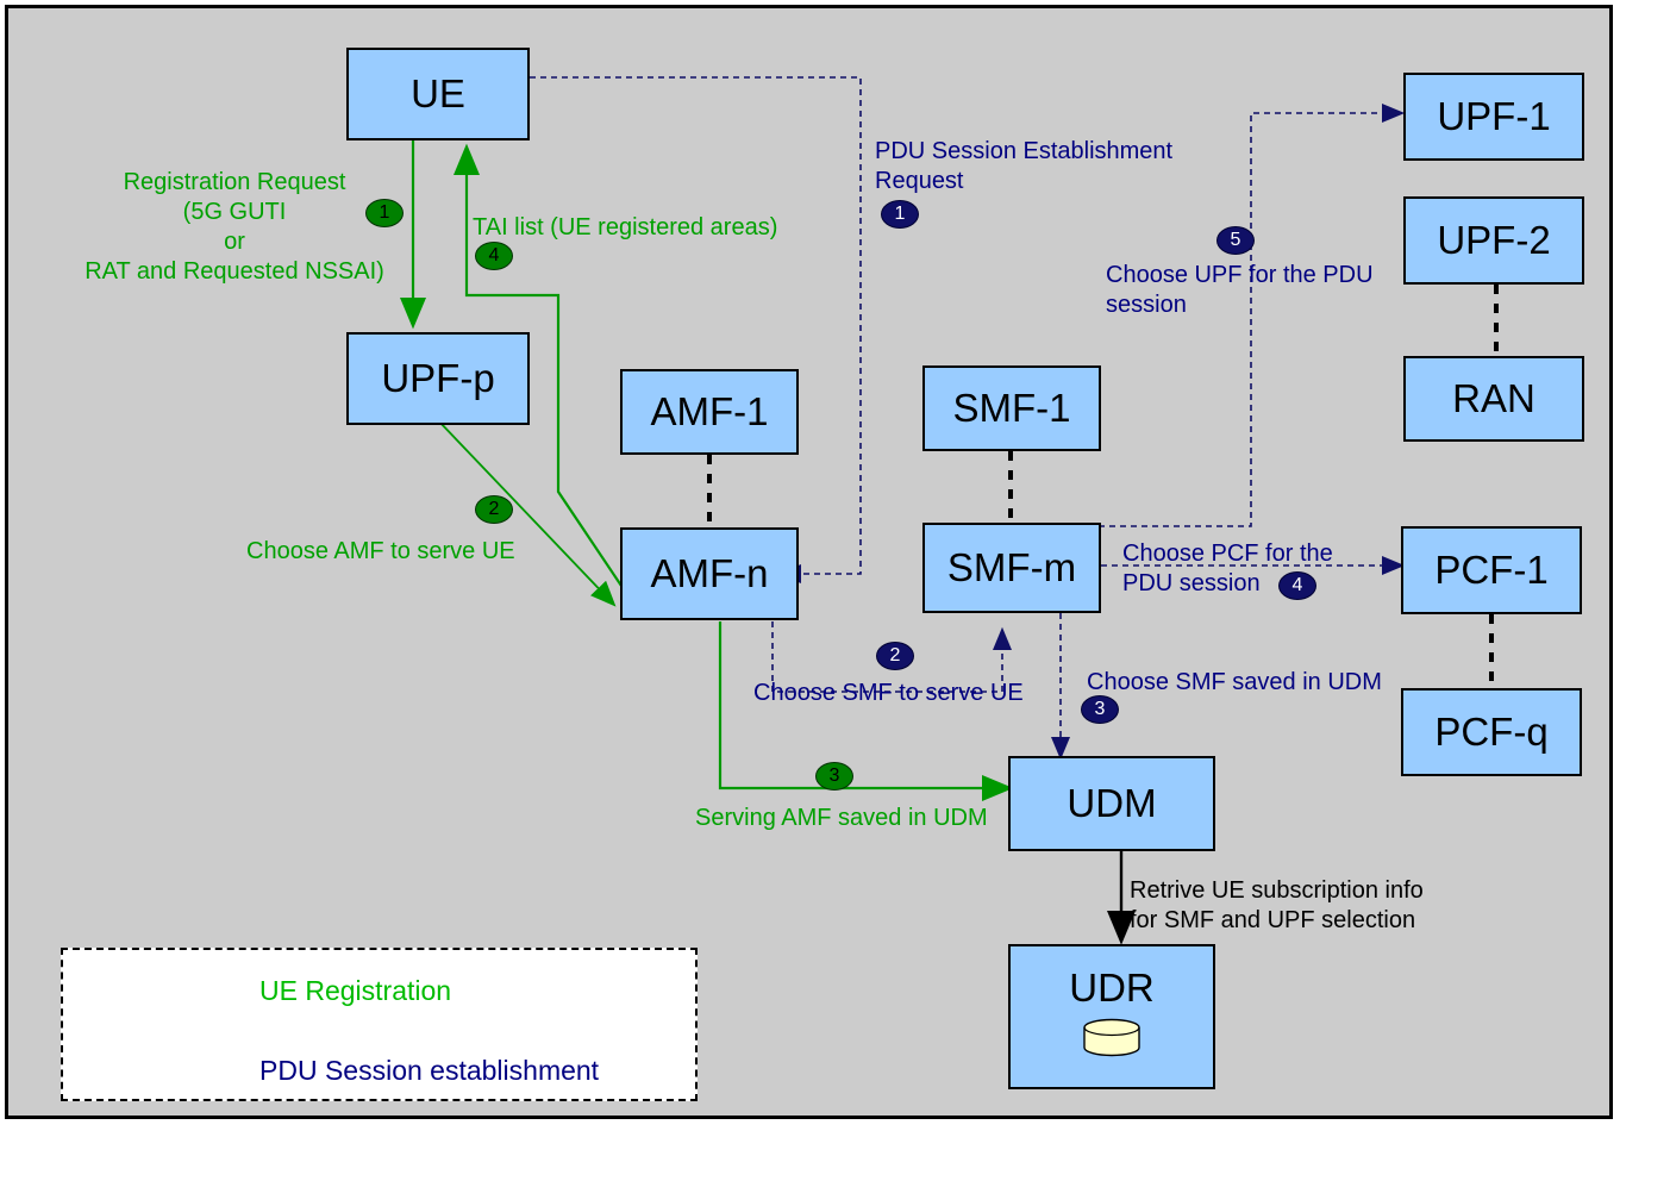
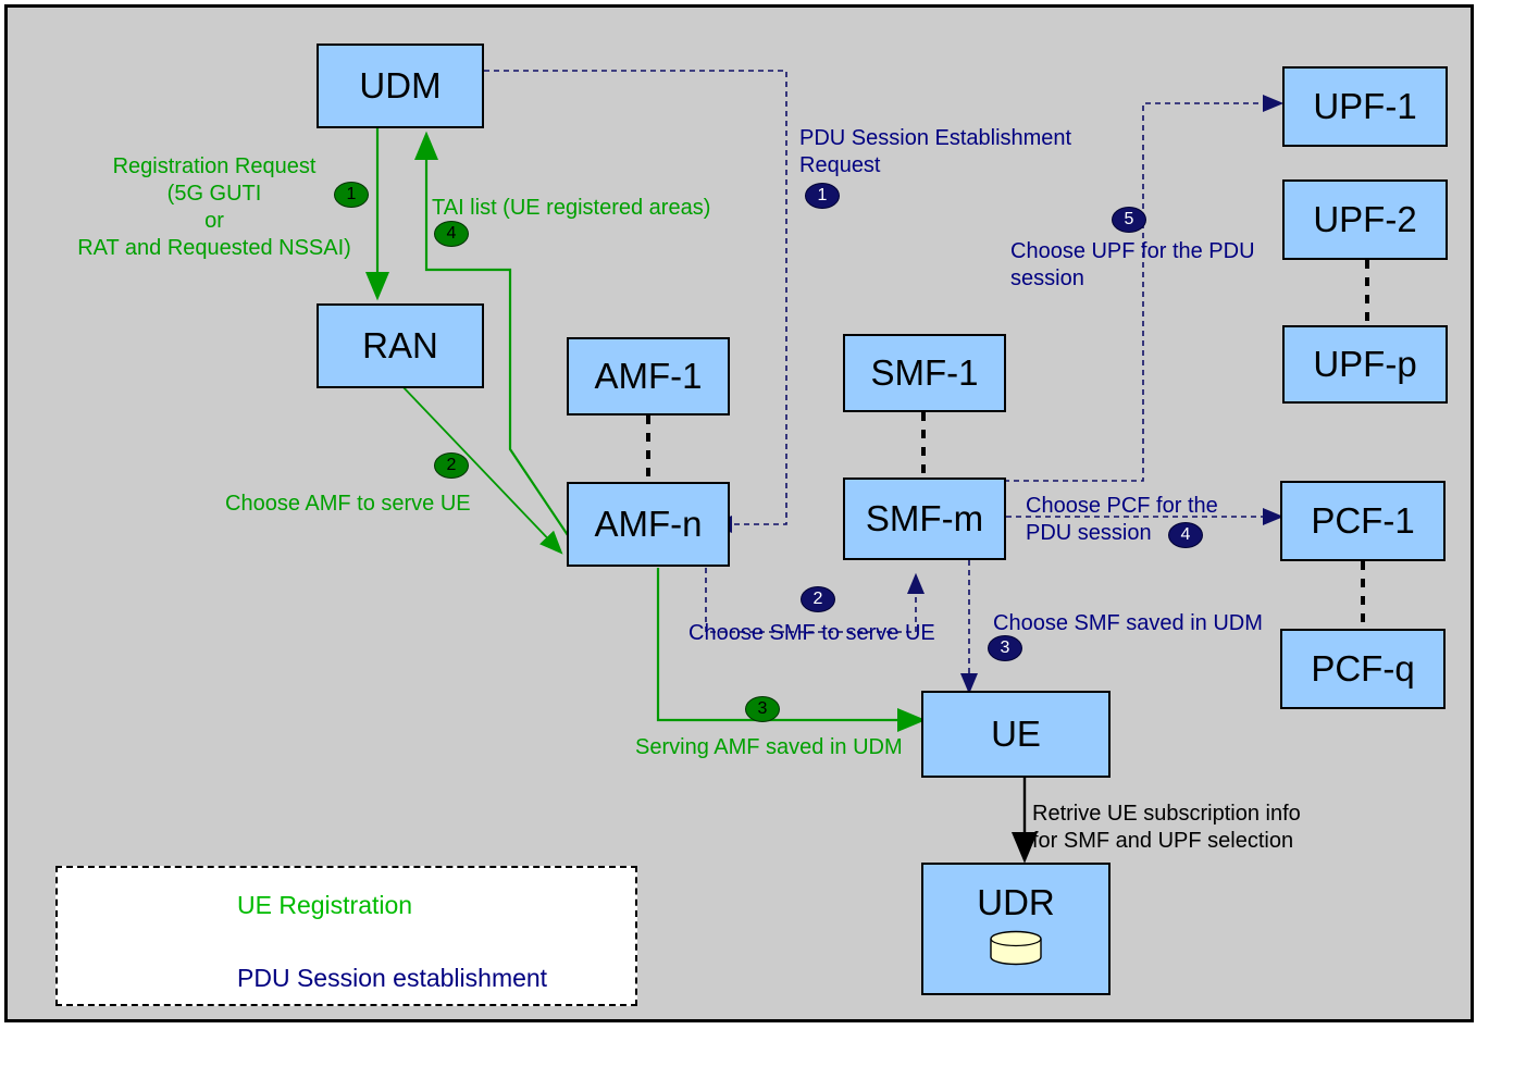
  UE Registration
  PDU Session establishment
- UE
+ UDM
- UPF-p
+ RAN
  AMF-1
  AMF-n
  SMF-1
  SMF-m
  UPF-1
  UPF-2
- RAN
+ UPF-p
  PCF-1
  PCF-q
- UDM
+ UE
  UDR
  Registration Request
  (5G GUTI
  or
  RAT and Requested NSSAI)
  TAI list (UE registered areas)
  Choose AMF to serve UE
  Serving AMF saved in UDM
  PDU Session Establishment
  Request
  Choose SMF to serve UE
  Choose SMF saved in UDM
  Choose PCF for the
  PDU session
  Choose UPF for the PDU
  session
  Retrive UE subscription info
  for SMF and UPF selection
  1
  4
  2
  3
  1
  2
  3
  4
  5
